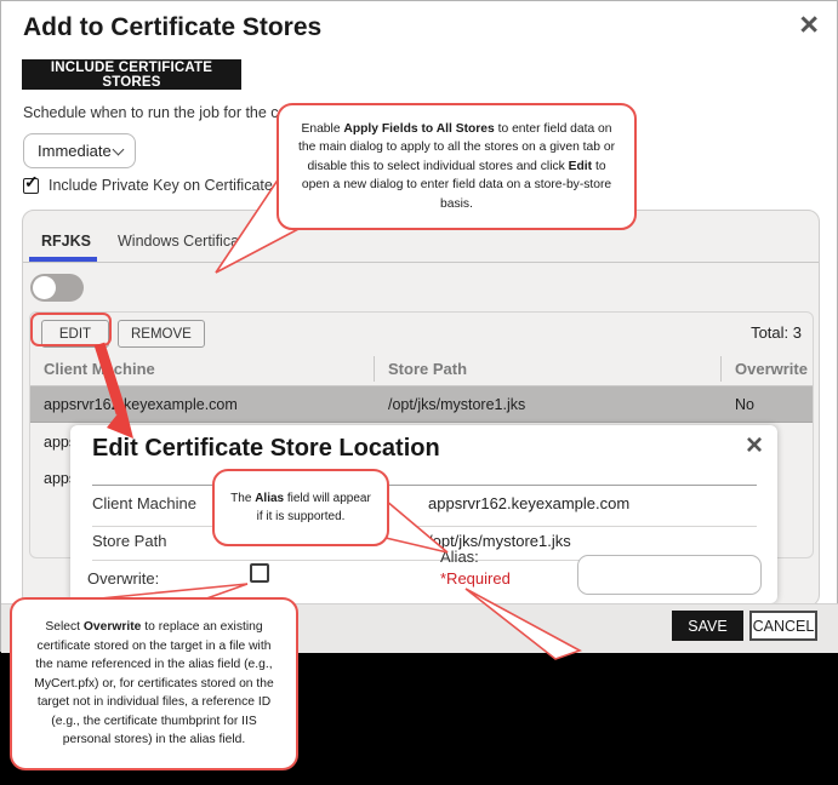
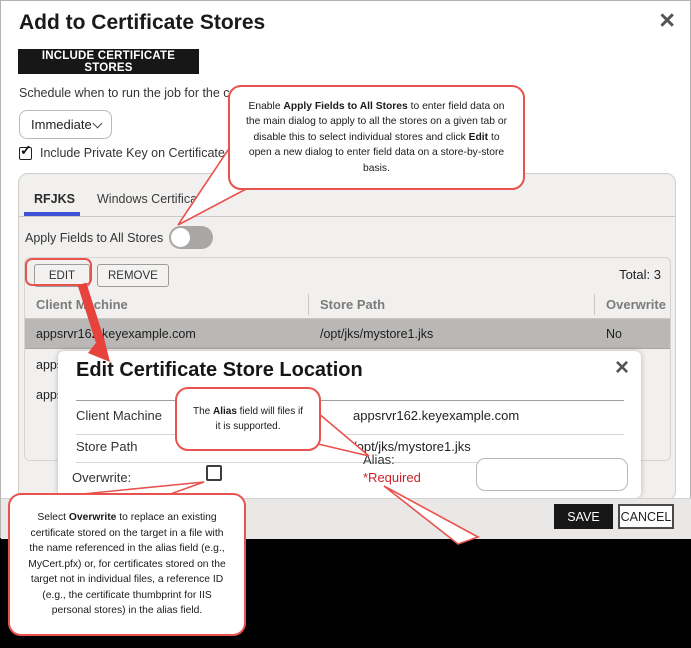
  Add to Certificate Stores
  ×
  INCLUDE CERTIFICATE STORES
  Schedule when to run the job for the c
  Immediate
  ✓
  Include Private Key on Certificate
  RFJKS
  Windows Certifica
+ Apply Fields to All Stores
  EDIT
  REMOVE
  Total: 3
  Client Mchine
  Store Path
  Overwrite
  appsrvr16keyexample.com
  /opt/jks/mystore1.jks
  No
  app
  app
  Edit Certificate Store Location
  ×
  Client Machine
  appsrvr162.keyexample.com
  Store Path
  opt/jks/mystore1.jks
  Overwrite:
  Alias:
  *Required
  SAVE
  CANCEL
  Enable Apply Fields to All Stores to enter field data on the main dialog to apply to all the stores on a given tab or disable this to select individual stores and click Edit to open a new dialog to enter field data on a store-by-store basis.
- The Alias field will appear if it is supported.
+ The Alias field will files if it is supported.
  Select Overwrite to replace an existing certificate stored on the target in a file with the name referenced in the alias field (e.g., MyCert.pfx) or, for certificates stored on the target not in individual files, a reference ID (e.g., the certificate thumbprint for IIS personal stores) in the alias field.
